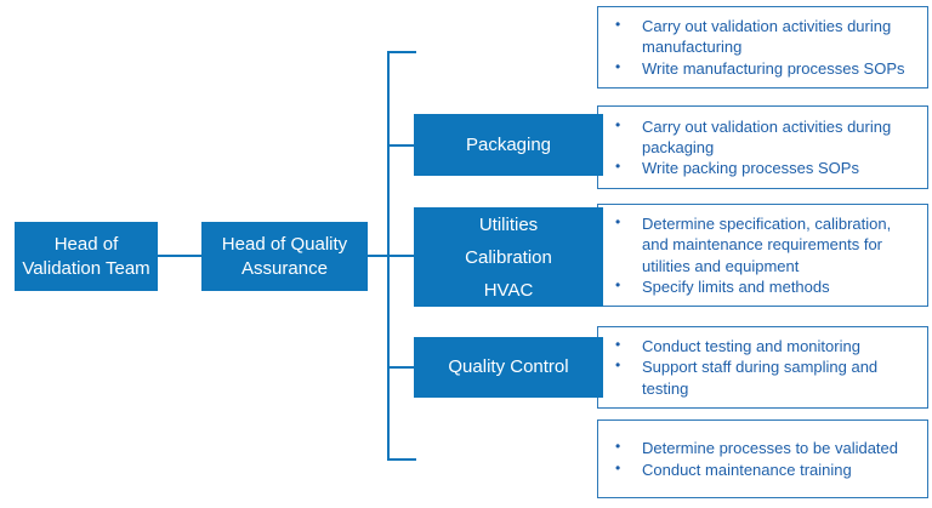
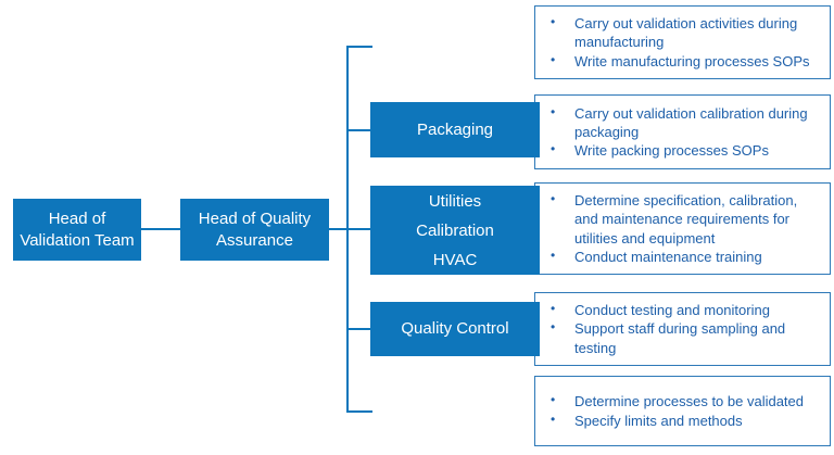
  •
  Carry out validation activities during manufacturing
  •
  Write manufacturing processes SOPs
  •
- Carry out validation activities during packaging
+ Carry out validation calibration during packaging
  •
  Write packing processes SOPs
  •
  Determine specification, calibration, and maintenance requirements for utilities and equipment
  •
- Specify limits and methods
+ Conduct maintenance training
  •
  Conduct testing and monitoring
  •
  Support staff during sampling and testing
  •
  Determine processes to be validated
  •
- Conduct maintenance training
+ Specify limits and methods
  Head of
  Validation Team
  Head of Quality
  Assurance
  Packaging
  Utilities
  Calibration
  HVAC
  Quality Control
